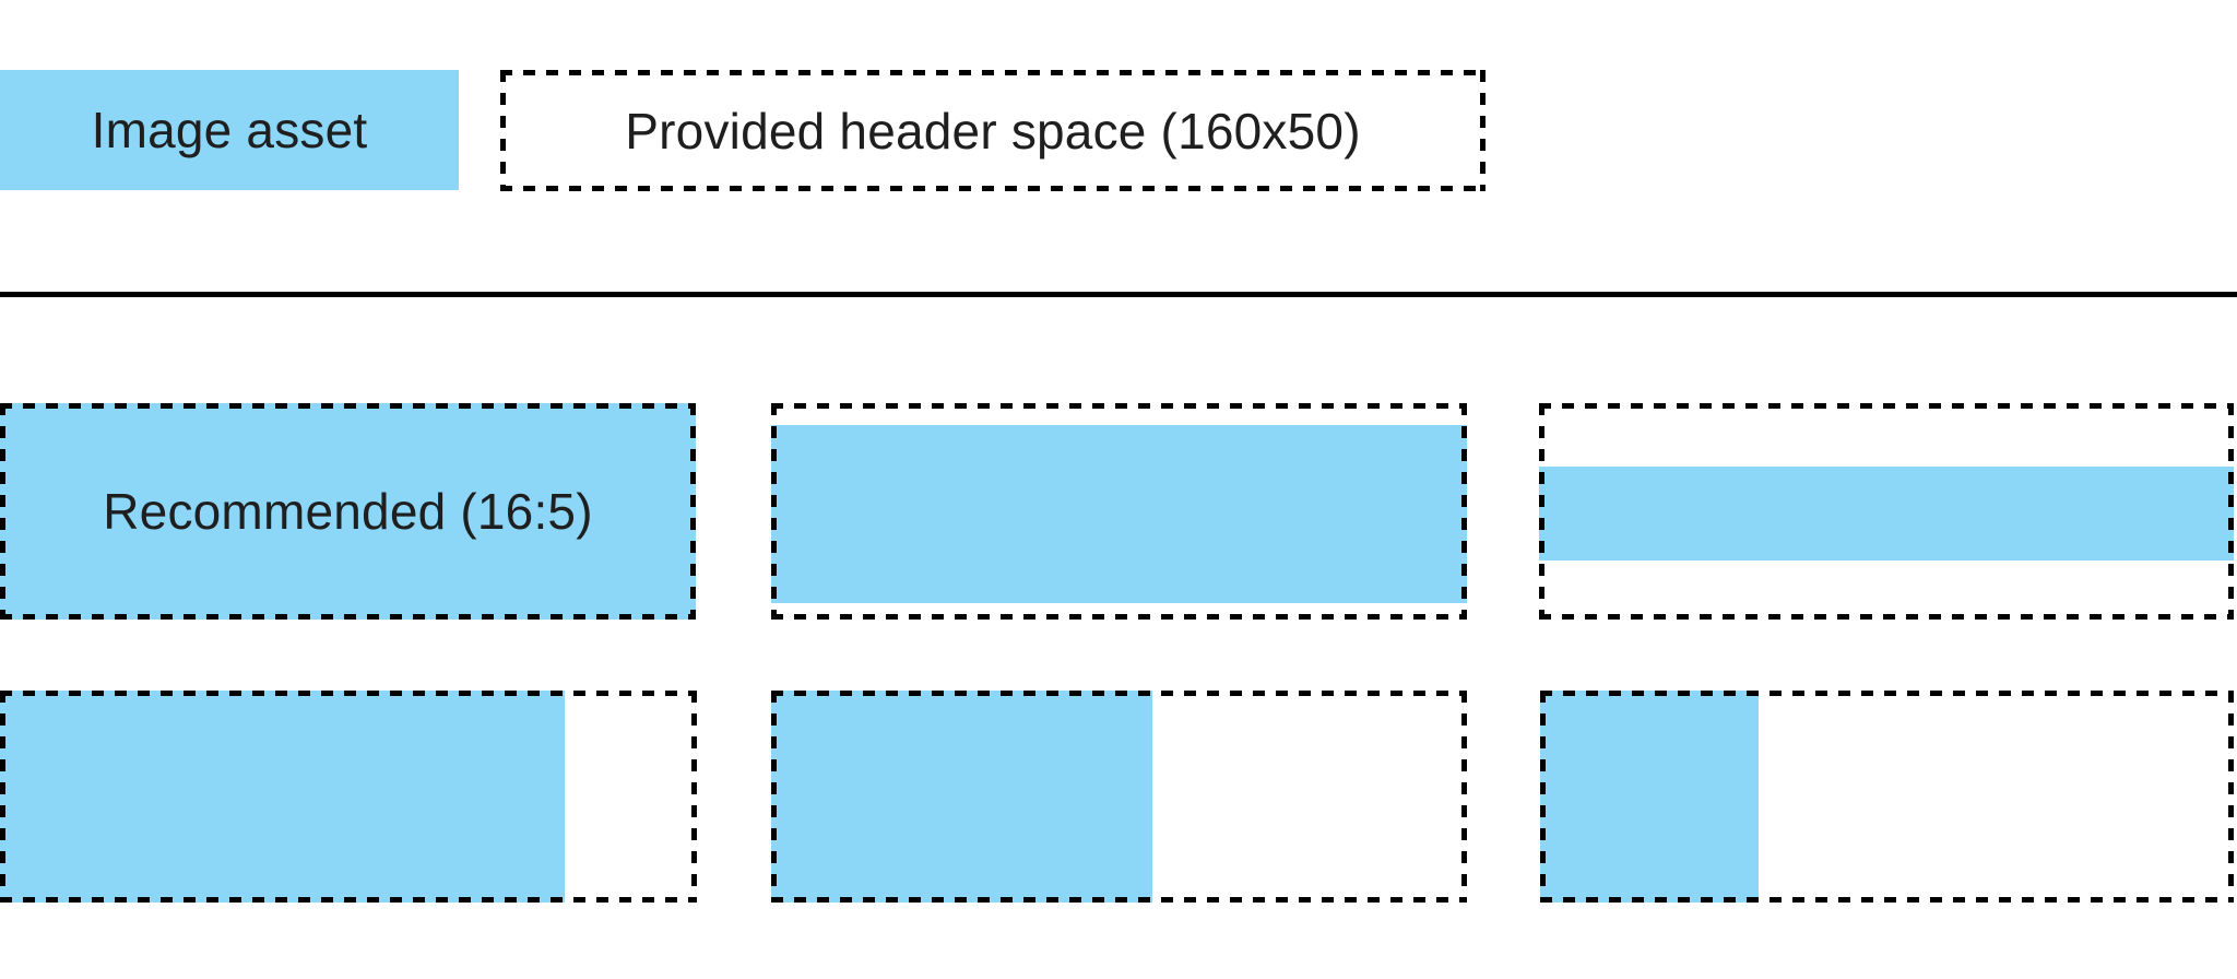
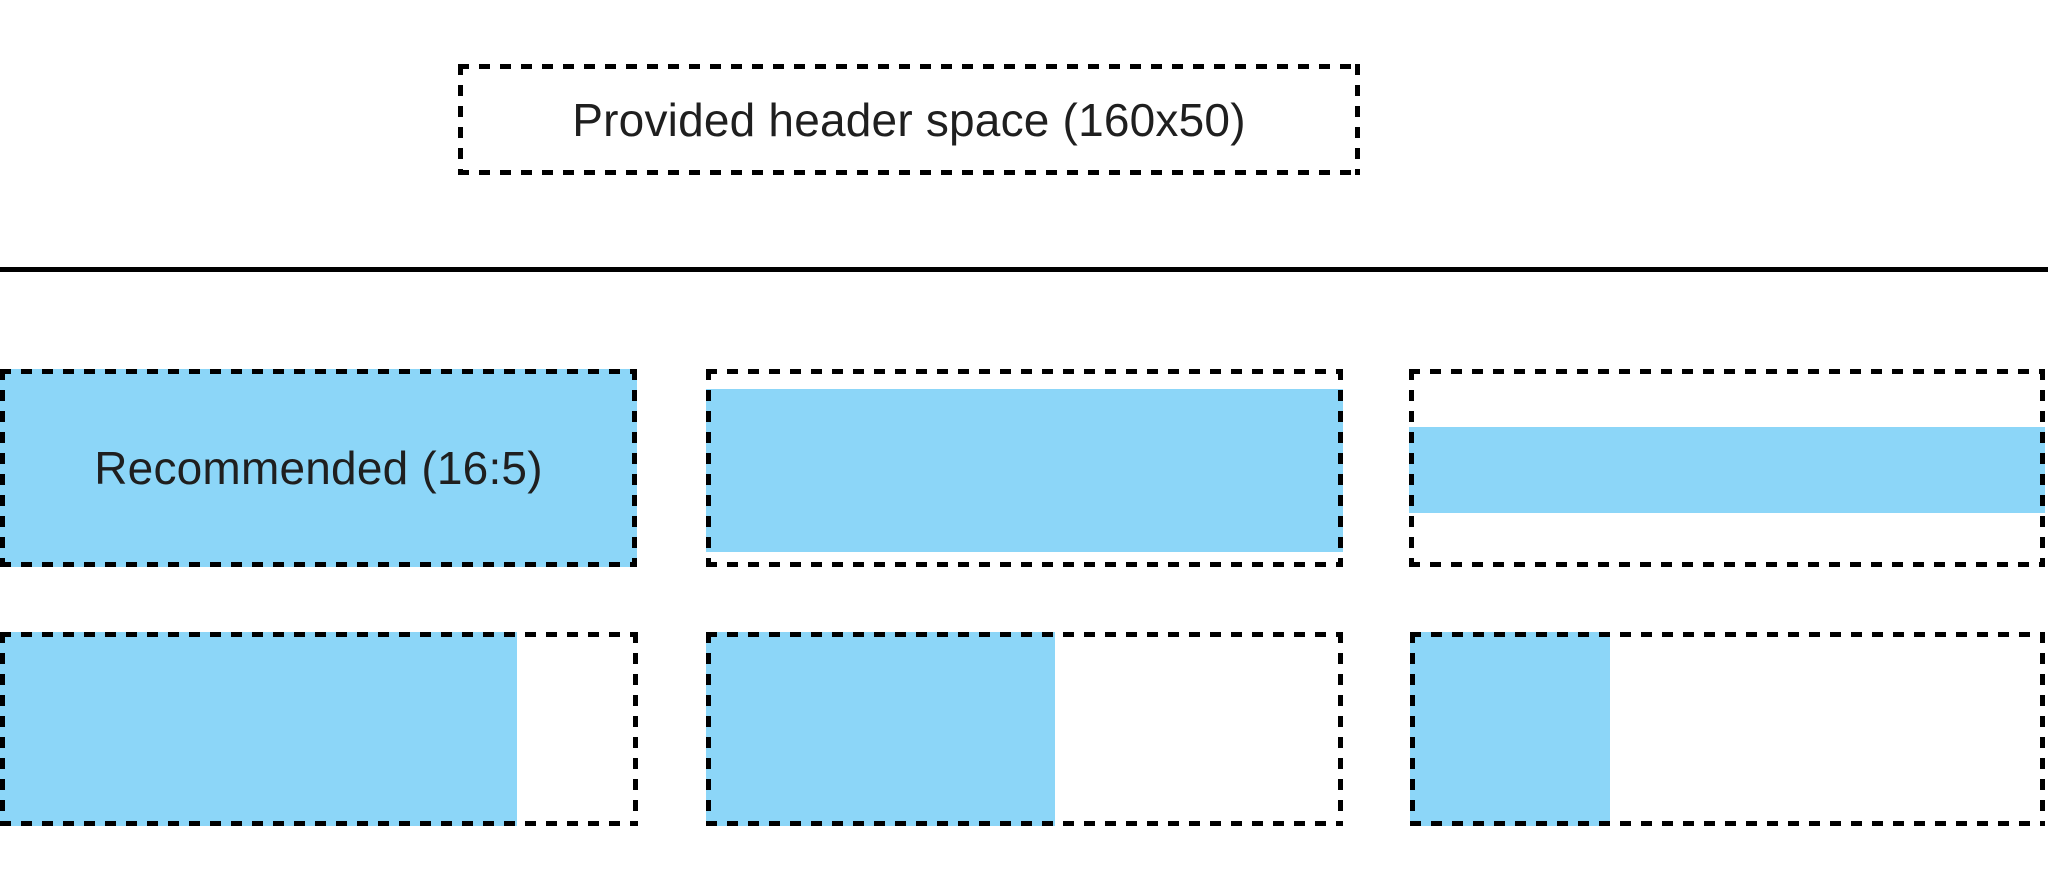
- Image asset
